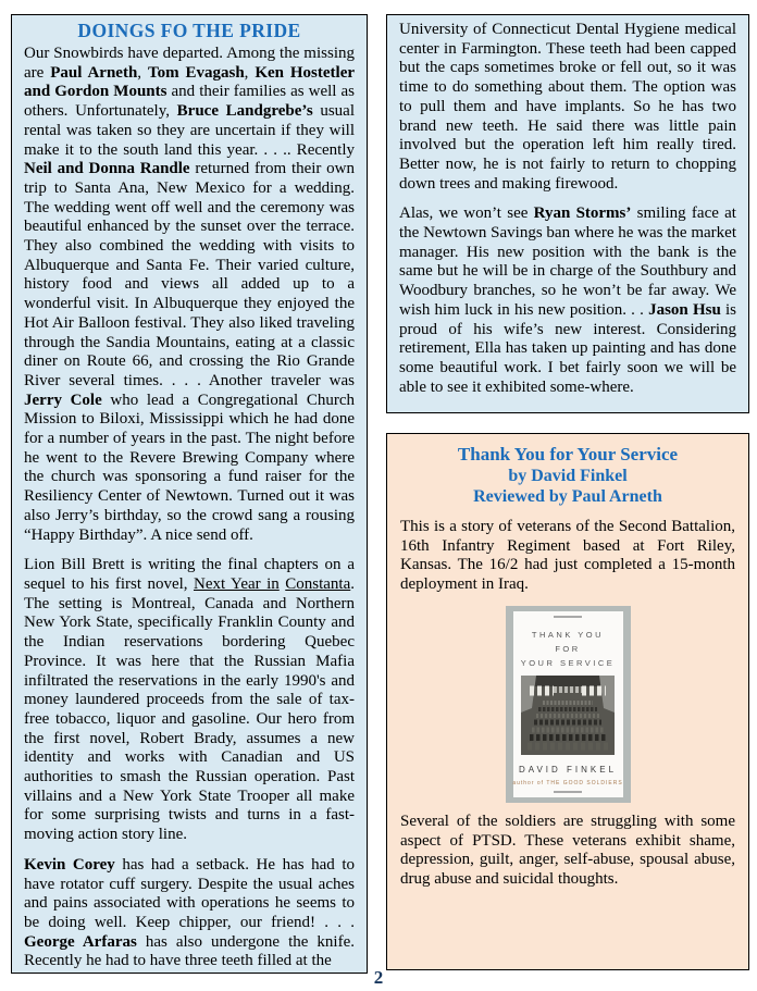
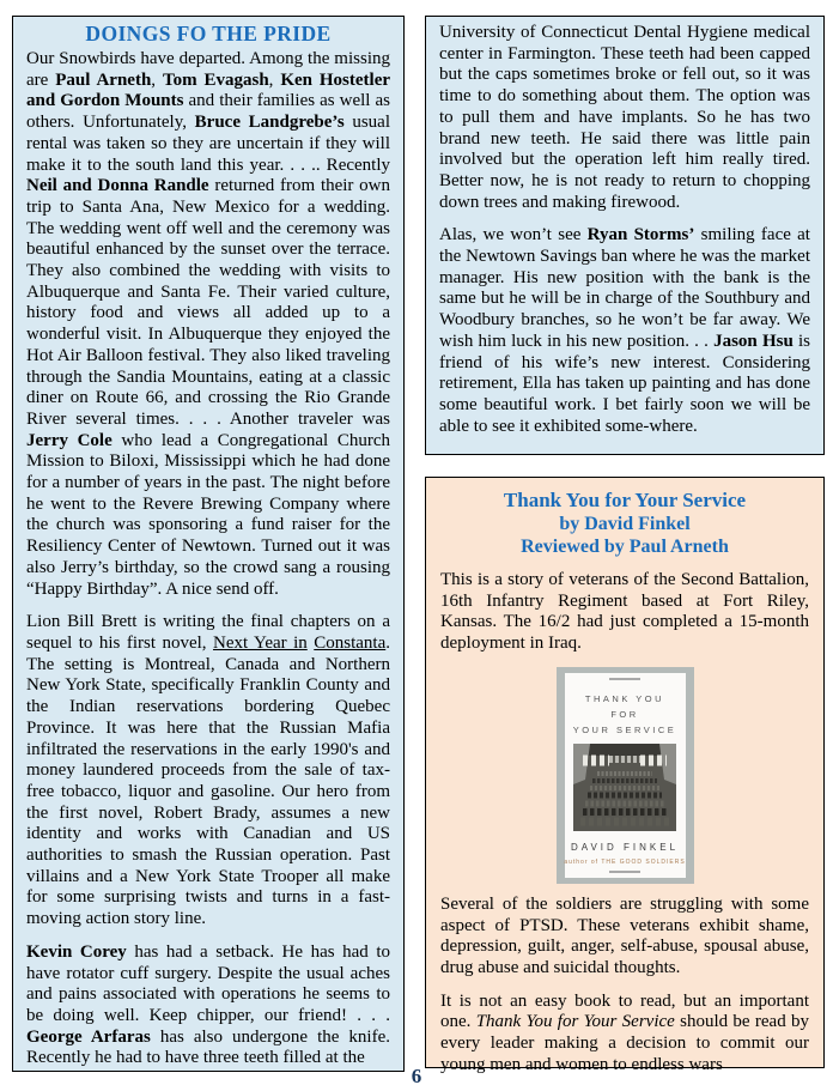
  DOINGS FO THE PRIDE
  Our Snowbirds have departed. Among the missing are Paul Arneth, Tom Evagash, Ken Hostetler and Gordon Mounts and their families as well as others. Unfortunately, Bruce Landgrebe’s usual rental was taken so they are uncertain if they will make it to the south land this year. . . .. Recently Neil and Donna Randle returned from their own trip to Santa Ana, New Mexico for a wedding. The wedding went off well and the ceremony was beautiful enhanced by the sunset over the terrace. They also combined the wedding with visits to Albuquerque and Santa Fe. Their varied culture, history food and views all added up to a wonderful visit. In Albuquerque they enjoyed the Hot Air Balloon festival. They also liked traveling through the Sandia Mountains, eating at a classic diner on Route 66, and crossing the Rio Grande River several times. . . . Another traveler was Jerry Cole who lead a Congregational Church Mission to Biloxi, Mississippi which he had done for a number of years in the past. The night before he went to the Revere Brewing Company where the church was sponsoring a fund raiser for the Resiliency Center of Newtown. Turned out it was also Jerry’s birthday, so the crowd sang a rousing “Happy Birthday”. A nice send off.
  Lion Bill Brett is writing the final chapters on a sequel to his first novel, Next Year in Constanta. The setting is Montreal, Canada and Northern New York State, specifically Franklin County and the Indian reservations bordering Quebec Province. It was here that the Russian Mafia infiltrated the reservations in the early 1990's and money laundered proceeds from the sale of tax-free tobacco, liquor and gasoline. Our hero from the first novel, Robert Brady, assumes a new identity and works with Canadian and US authorities to smash the Russian operation. Past villains and a New York State Trooper all make for some surprising twists and turns in a fast-moving action story line.
  Kevin Corey has had a setback. He has had to have rotator cuff surgery. Despite the usual aches and pains associated with operations he seems to be doing well. Keep chipper, our friend! . . . George Arfaras has also undergone the knife. Recently he had to have three teeth filled at the
- University of Connecticut Dental Hygiene medical center in Farmington. These teeth had been capped but the caps sometimes broke or fell out, so it was time to do something about them. The option was to pull them and have implants. So he has two brand new teeth. He said there was little pain involved but the operation left him really tired. Better now, he is not fairly to return to chopping down trees and making firewood.
+ University of Connecticut Dental Hygiene medical center in Farmington. These teeth had been capped but the caps sometimes broke or fell out, so it was time to do something about them. The option was to pull them and have implants. So he has two brand new teeth. He said there was little pain involved but the operation left him really tired. Better now, he is not ready to return to chopping down trees and making firewood.
- Alas, we won’t see Ryan Storms’ smiling face at the Newtown Savings ban where he was the market manager. His new position with the bank is the same but he will be in charge of the Southbury and Woodbury branches, so he won’t be far away. We wish him luck in his new position. . . Jason Hsu is proud of his wife’s new interest. Considering retirement, Ella has taken up painting and has done some beautiful work. I bet fairly soon we will be able to see it exhibited some-where.
+ Alas, we won’t see Ryan Storms’ smiling face at the Newtown Savings ban where he was the market manager. His new position with the bank is the same but he will be in charge of the Southbury and Woodbury branches, so he won’t be far away. We wish him luck in his new position. . . Jason Hsu is friend of his wife’s new interest. Considering retirement, Ella has taken up painting and has done some beautiful work. I bet fairly soon we will be able to see it exhibited some-where.
  Thank You for Your Service
  by David Finkel
  Reviewed by Paul Arneth
  This is a story of veterans of the Second Battalion, 16th Infantry Regiment based at Fort Riley, Kansas. The 16/2 had just completed a 15-month deployment in Iraq.
  THANK YOU
  FOR
  YOUR SERVICE
  DAVID FINKEL
  Several of the soldiers are struggling with some aspect of PTSD. These veterans exhibit shame, depression, guilt, anger, self-abuse, spousal abuse, drug abuse and suicidal thoughts.
+ It is not an easy book to read, but an important one. Thank You for Your Service should be read by every leader making a decision to commit our young men and women to endless wars
- 2
+ 6
